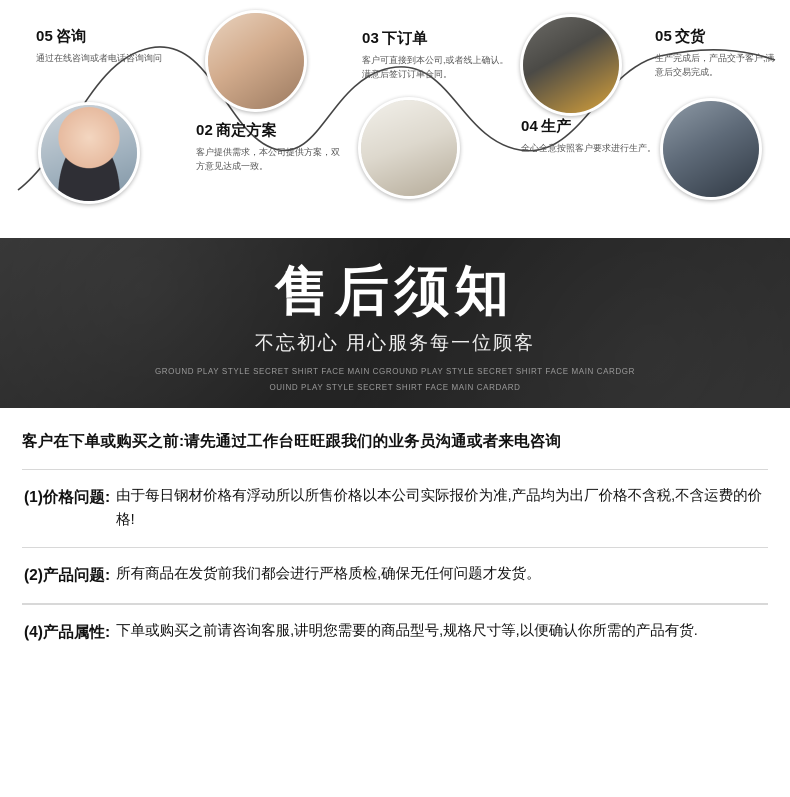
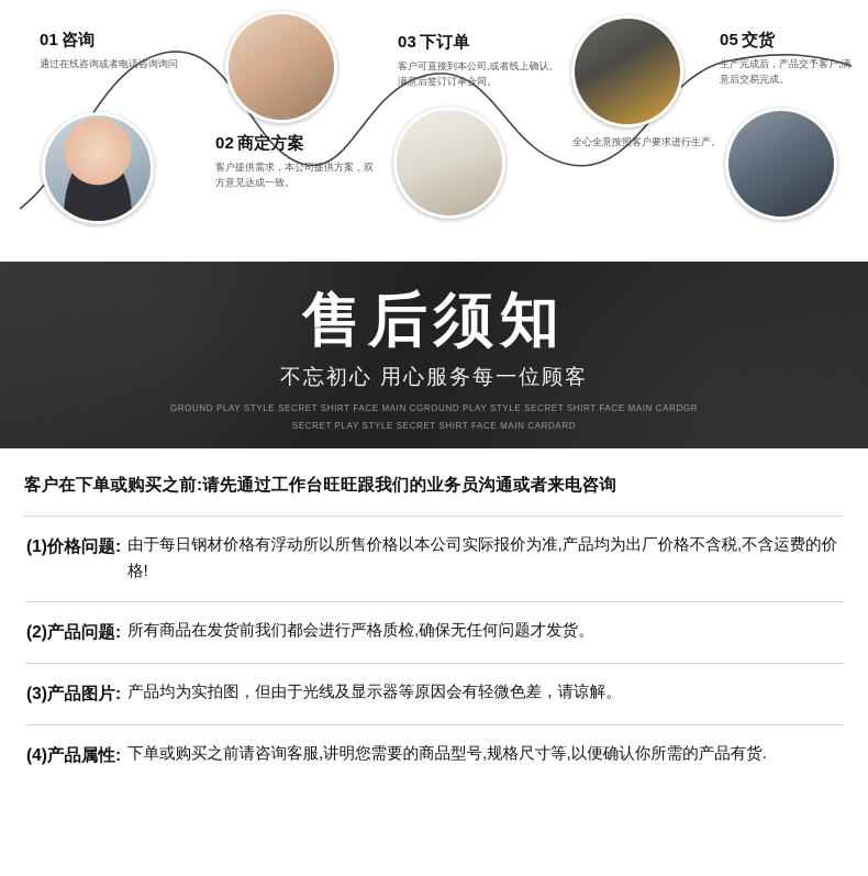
- 05 咨询
+ 01 咨询
  通过在线咨询或者电话咨询询问
  02 商定方案
  客户提供需求，本公司提供方案，双方意见达成一致。
  03 下订单
  客户可直接到本公司,或者线上确认。满意后签订订单合同。
- 04 生产
  全心全意按照客户要求进行生产。
  05 交货
  生产完成后，产品交予客户,满意后交易完成。
  售后须知
  不忘初心 用心服务每一位顾客
  GROUND PLAY STYLE SECRET SHIRT FACE MAIN CGROUND PLAY STYLE SECRET SHIRT FACE MAIN CARDGR
- OUIND PLAY STYLE SECRET SHIRT FACE MAIN CARDARD
+ SECRET PLAY STYLE SECRET SHIRT FACE MAIN CARDARD
  客户在下单或购买之前:请先通过工作台旺旺跟我们的业务员沟通或者来电咨询
  (1)价格问题:
  由于每日钢材价格有浮动所以所售价格以本公司实际报价为准,产品均为出厂价格不含税,不含运费的价格!
  (2)产品问题:
  所有商品在发货前我们都会进行严格质检,确保无任何问题才发货。
+ (3)产品图片:
+ 产品均为实拍图，但由于光线及显示器等原因会有轻微色差，请谅解。
  (4)产品属性:
  下单或购买之前请咨询客服,讲明您需要的商品型号,规格尺寸等,以便确认你所需的产品有货.
